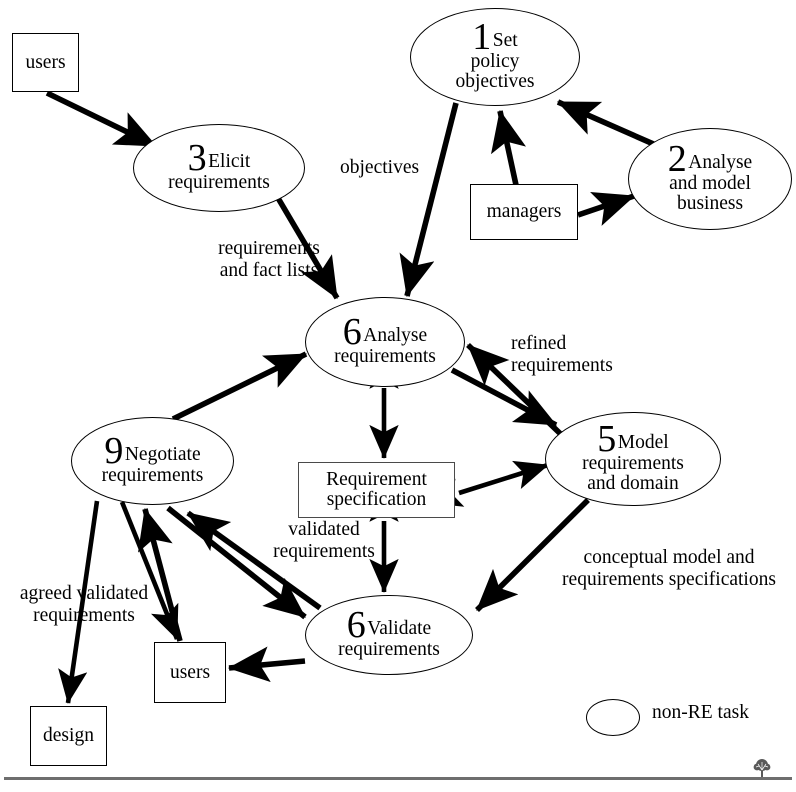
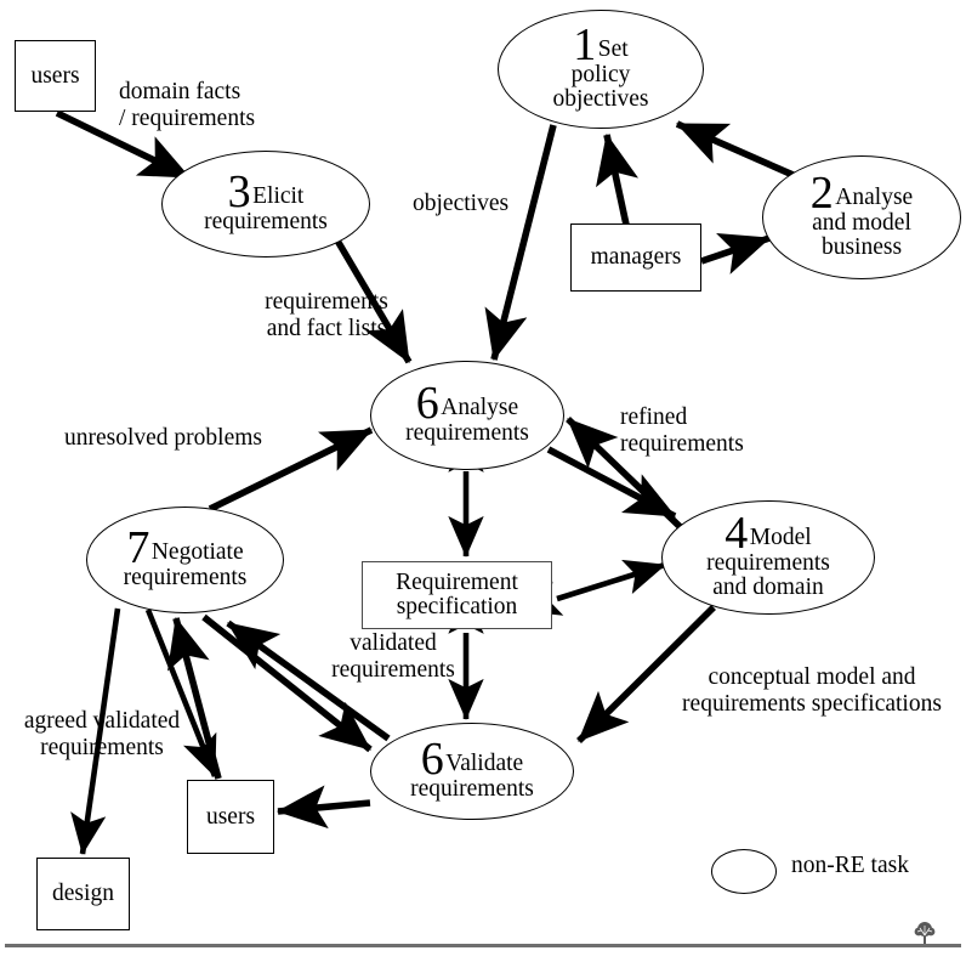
  1Set
  policy
  objectives
  2Analyse
  and model
  business
  3Elicit
  requirements
  6Analyse
  requirements
- 5Model
+ 4Model
  requirements
  and domain
  6Validate
  requirements
- 9Negotiate
+ 7Negotiate
  requirements
  users
  managers
  Requirement
  specification
  users
  design
+ domain facts
+ / requirements
  objectives
  requirements
  and fact lists
+ unresolved problems
  refined
  requirements
  validated
  requirements
  conceptual model and
  requirements specifications
  agreed validated
  requirements
  non-RE task
